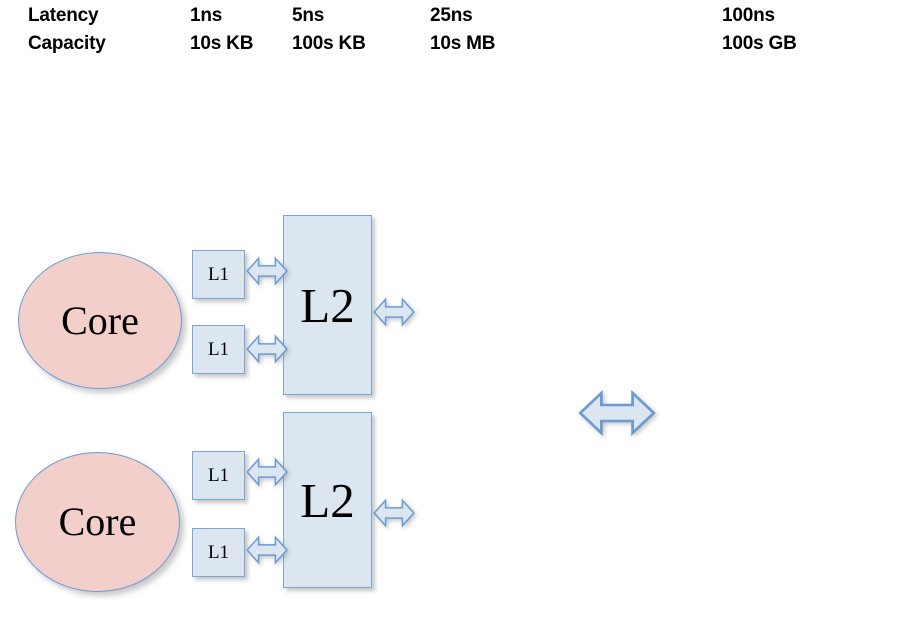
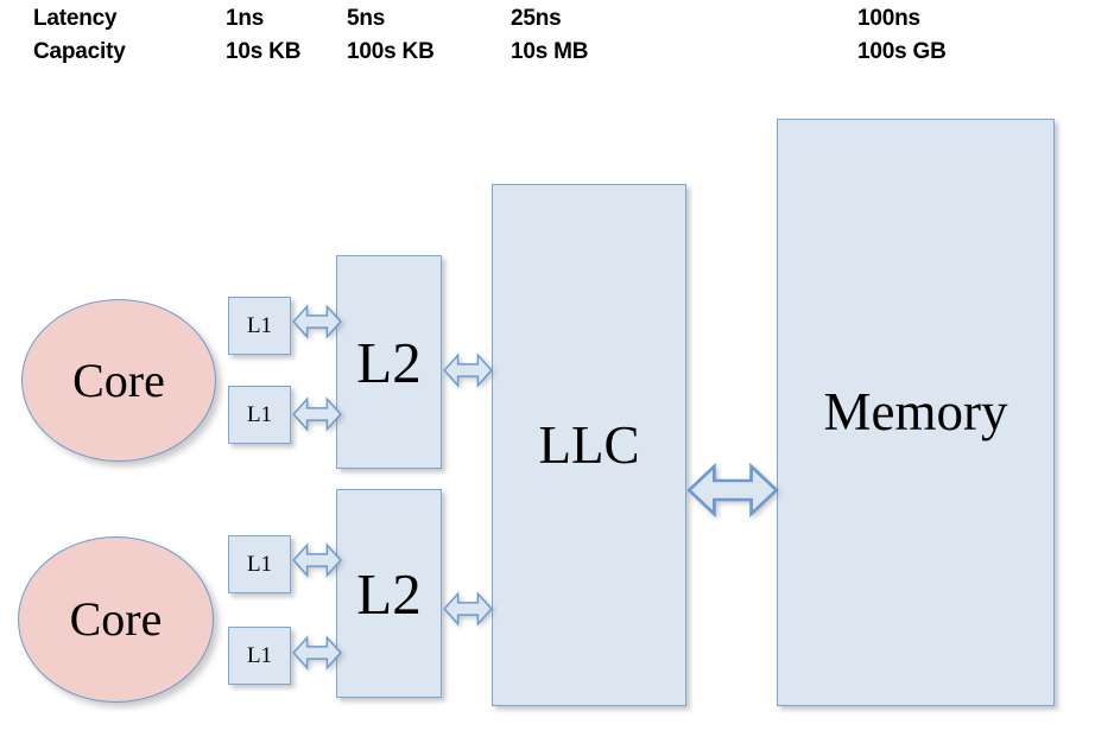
  Latency
  Capacity
  1ns
  10s KB
  5ns
  100s KB
  25ns
  10s MB
  100ns
  100s GB
+ Memory
+ LLC
  Core
  L1
  L1
  L2
  Core
  L1
  L1
  L2
